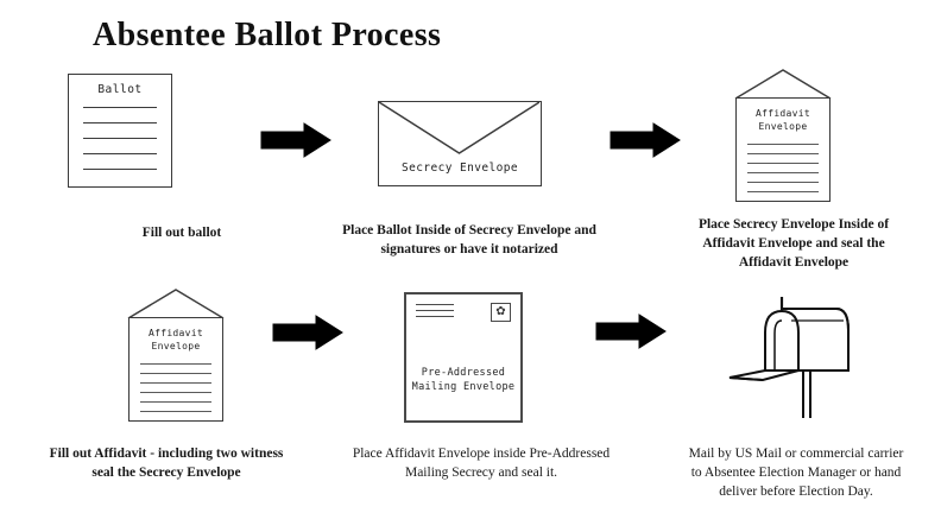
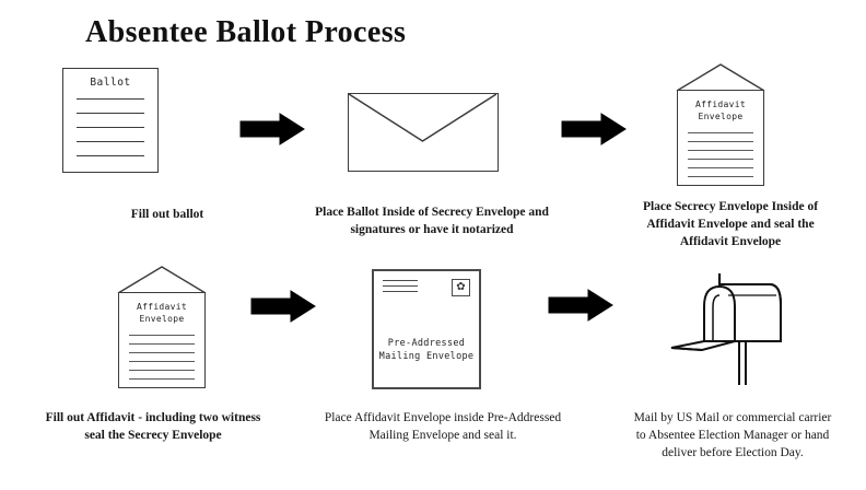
  Absentee Ballot Process
  Ballot
- Secrecy Envelope
  Affidavit
  Envelope
  Fill out ballot
  Place Ballot Inside of Secrecy Envelope and
  signatures or have it notarized
  Place Secrecy Envelope Inside of
  Affidavit Envelope and seal the
  Affidavit Envelope
  Affidavit
  Envelope
  ✿
  Pre-Addressed
  Mailing Envelope
  Fill out Affidavit - including two witness
  seal the Secrecy Envelope
  Place Affidavit Envelope inside Pre-Addressed
- Mailing Secrecy and seal it.
+ Mailing Envelope and seal it.
  Mail by US Mail or commercial carrier
  to Absentee Election Manager or hand
  deliver before Election Day.
